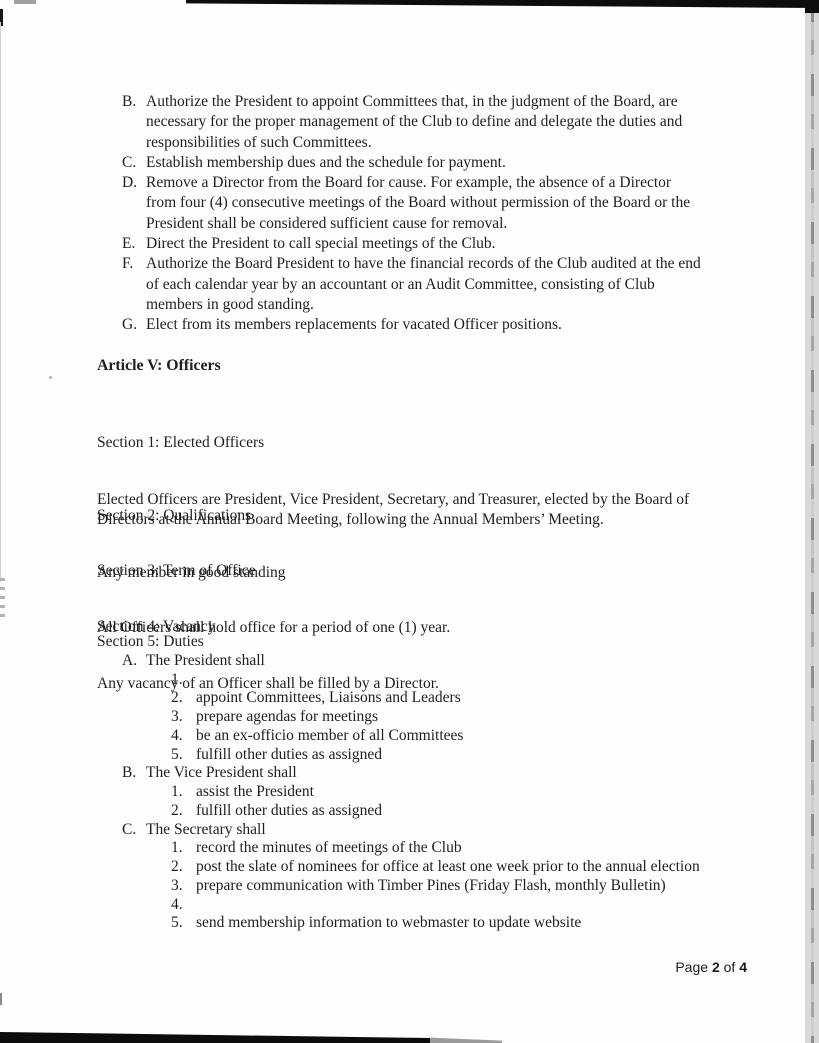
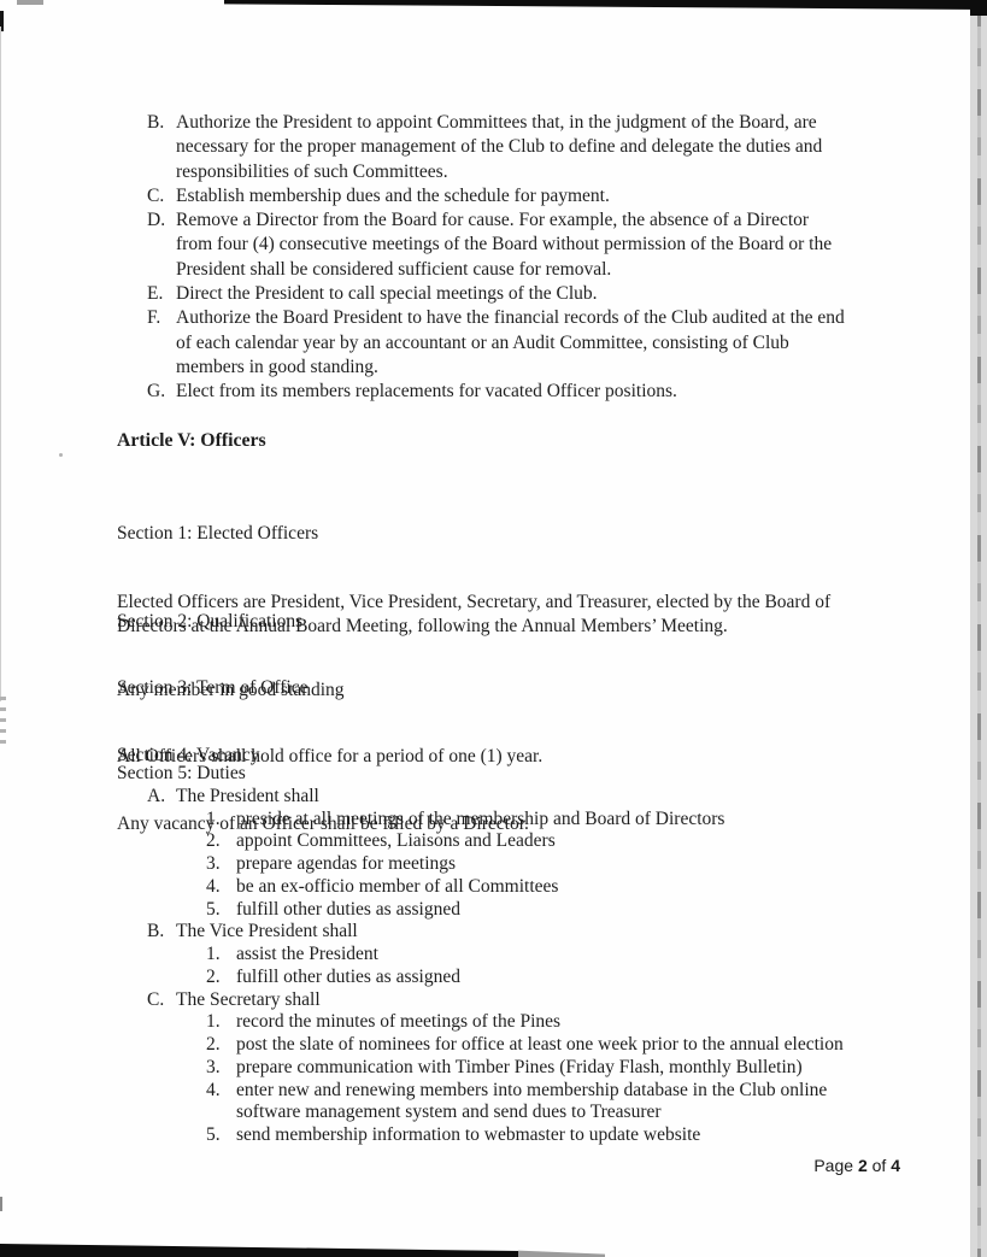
  B.
  Authorize the President to appoint Committees that, in the judgment of the Board, are
  necessary for the proper management of the Club to define and delegate the duties and
  responsibilities of such Committees.
  C.
  Establish membership dues and the schedule for payment.
  D.
  Remove a Director from the Board for cause. For example, the absence of a Director
  from four (4) consecutive meetings of the Board without permission of the Board or the
  President shall be considered sufficient cause for removal.
  E.
  Direct the President to call special meetings of the Club.
  F.
  Authorize the Board President to have the financial records of the Club audited at the end
  of each calendar year by an accountant or an Audit Committee, consisting of Club
  members in good standing.
  G.
  Elect from its members replacements for vacated Officer positions.
  Article V: Officers
  Section 1: Elected Officers
  Elected Officers are President, Vice President, Secretary, and Treasurer, elected by the Board of
  Directors at the Annual Board Meeting, following the Annual Members’ Meeting.
  Section 2: Qualifications
  Any member in good standing
  Section 3: Term of Office
  All Officers shall hold office for a period of one (1) year.
  Section 4: Vacancy
  Any vacancy of an Officer shall be filled by a Director.
  Section 5: Duties
  A.
  The President shall
  1.
+ preside at all meetings of the membership and Board of Directors
  2.
  appoint Committees, Liaisons and Leaders
  3.
  prepare agendas for meetings
  4.
  be an ex-officio member of all Committees
  5.
  fulfill other duties as assigned
  B.
  The Vice President shall
  1.
  assist the President
  2.
  fulfill other duties as assigned
  C.
  The Secretary shall
  1.
- record the minutes of meetings of the Club
+ record the minutes of meetings of the Pines
  2.
  post the slate of nominees for office at least one week prior to the annual election
  3.
  prepare communication with Timber Pines (Friday Flash, monthly Bulletin)
  4.
+ enter new and renewing members into membership database in the Club online
+ software management system and send dues to Treasurer
  5.
  send membership information to webmaster to update website
  Page 2 of 4
